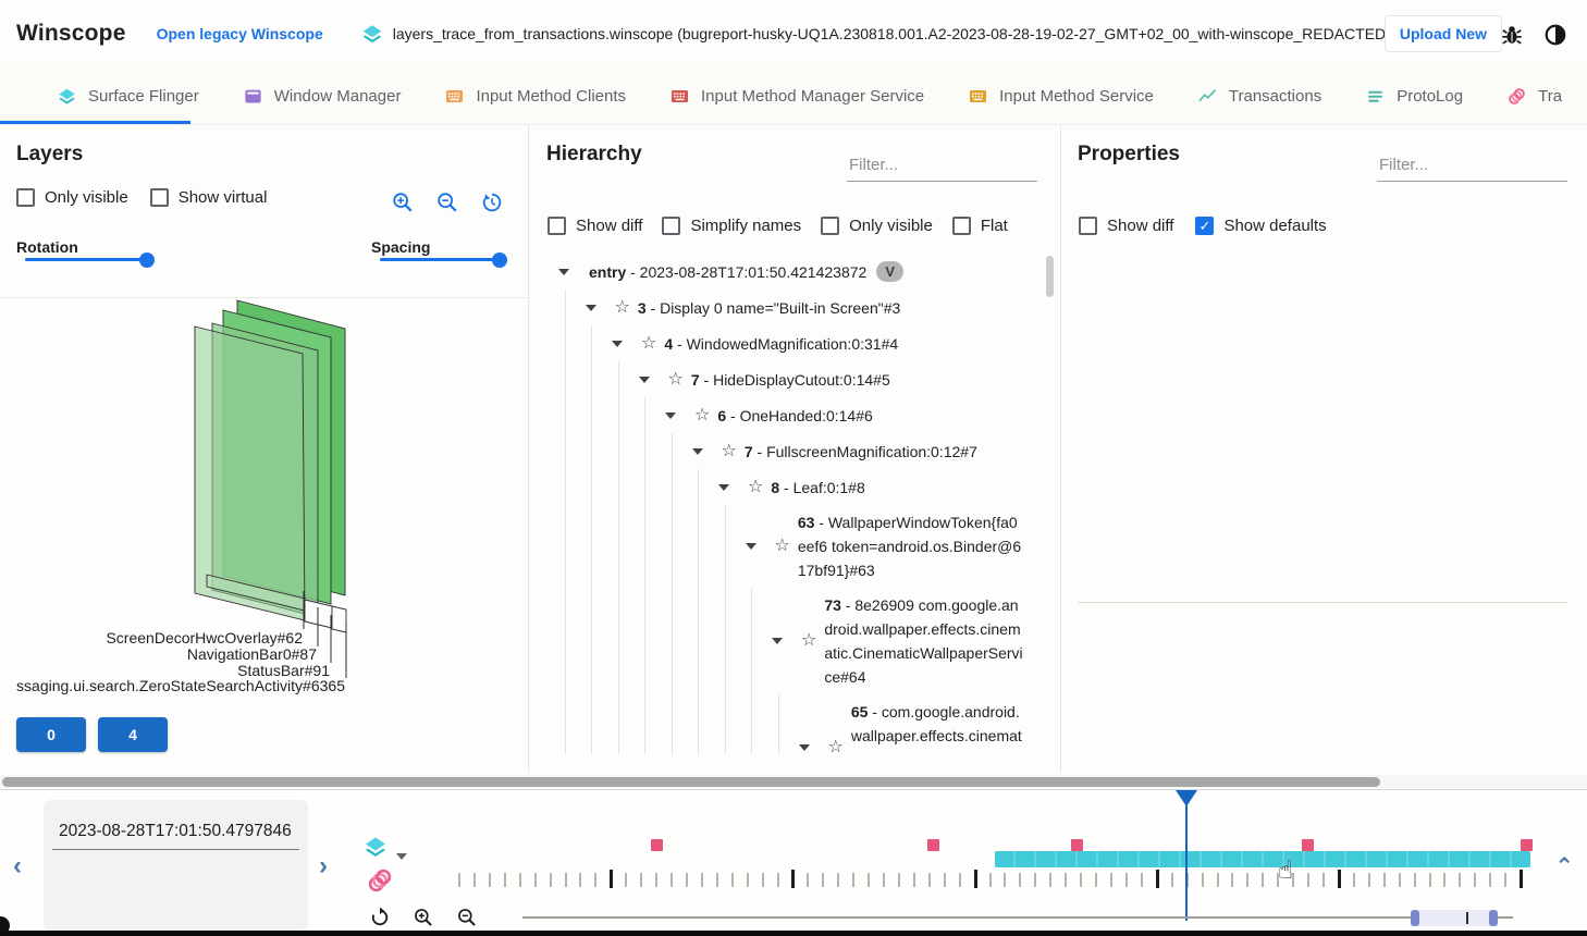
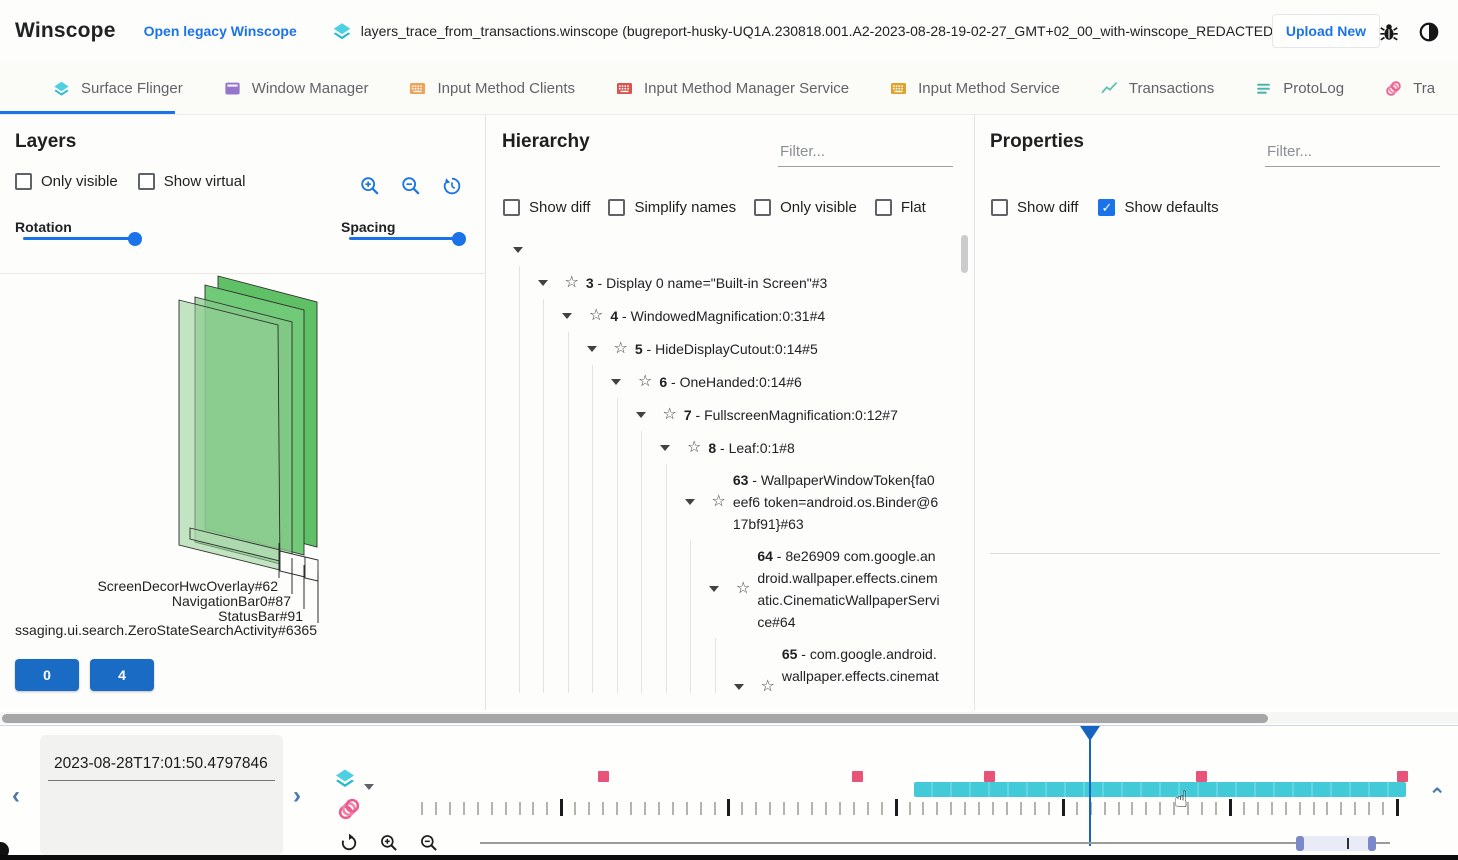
  Winscope
  Open legacy Winscope
  layers_trace_from_transactions.winscope (bugreport-husky-UQ1A.230818.001.A2-2023-08-28-19-02-27_GMT+02_00_with-winscope_REDACTED
  Upload New
  Surface Flinger
  Window Manager
  Input Method Clients
  Input Method Manager Service
  Input Method Service
  Transactions
  ProtoLog
  Tra
  Layers
  Only visible
  Show virtual
  Rotation
  Spacing
  ScreenDecorHwcOverlay#62
  NavigationBar0#87
  StatusBar#91
  ssaging.ui.search.ZeroStateSearchActivity#6365
  0
  4
  Hierarchy
  Filter...
  Show diff
  Simplify names
  Only visible
  Flat
- entry - 2023-08-28T17:01:50.421423872 V
  ☆
  3 - Display 0 name="Built-in Screen"#3
  ☆
  4 - WindowedMagnification:0:31#4
  ☆
- 7 - HideDisplayCutout:0:14#5
+ 5 - HideDisplayCutout:0:14#5
  ☆
  6 - OneHanded:0:14#6
  ☆
  7 - FullscreenMagnification:0:12#7
  ☆
  8 - Leaf:0:1#8
  ☆
  63 - WallpaperWindowToken{fa0eef6 token=android.os.Binder@617bf91}#63
  ☆
- 73 - 8e26909 com.google.android.wallpaper.effects.cinematic.CinematicWallpaperService#64
+ 64 - 8e26909 com.google.android.wallpaper.effects.cinematic.CinematicWallpaperService#64
  ☆
  Properties
  Filter...
  Show diff
  ✓
  Show defaults
  ‹
  2023-08-28T17:01:50.4797846
  ›
  ☝
  ⌃
